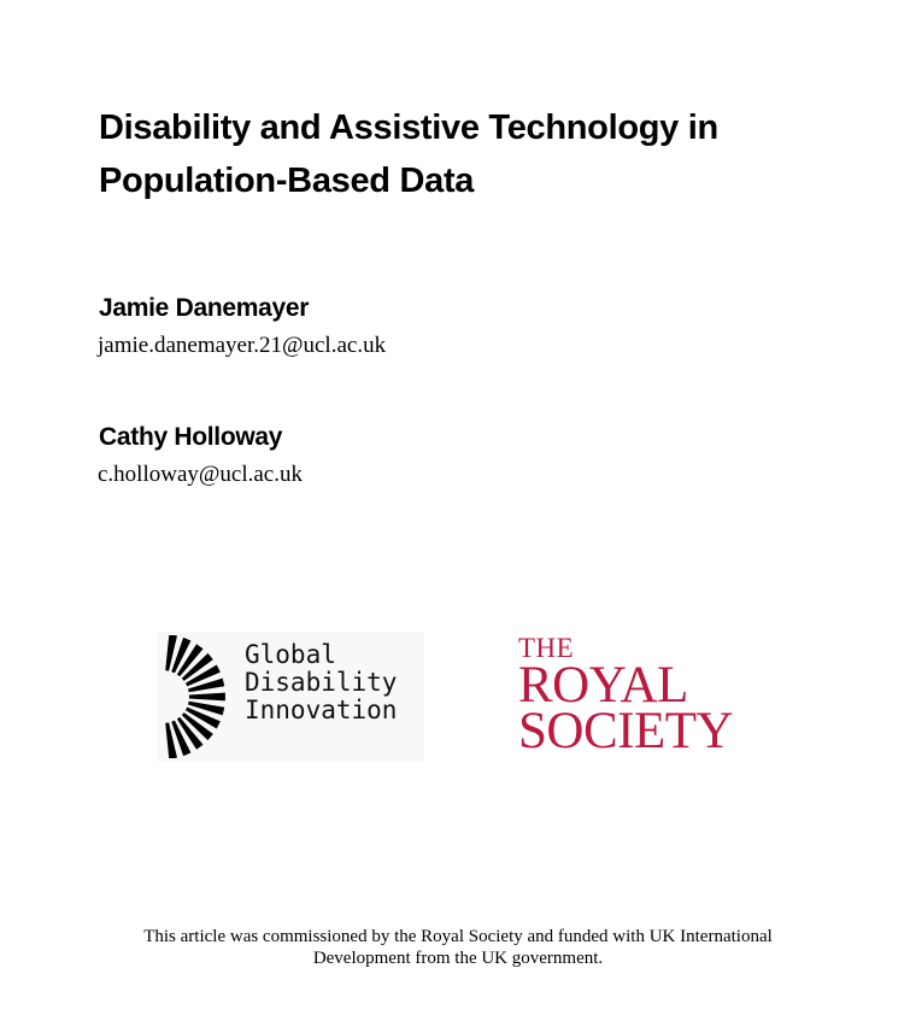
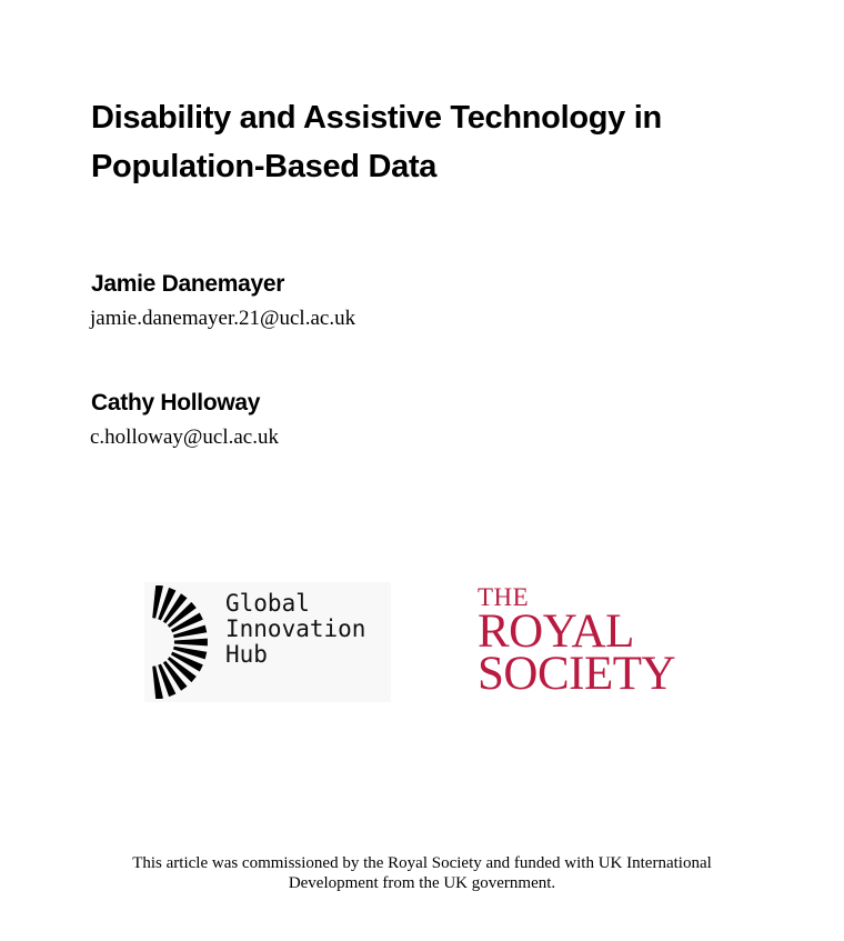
  Disability and Assistive Technology in Population-Based Data
  Jamie Danemayer
  jamie.danemayer.21@ucl.ac.uk
  Cathy Holloway
  c.holloway@ucl.ac.uk
  Global
- Disability
  Innovation
+ Hub
  THE
  ROYAL
  SOCIETY
  This article was commissioned by the Royal Society and funded with UK International Development from the UK government.
